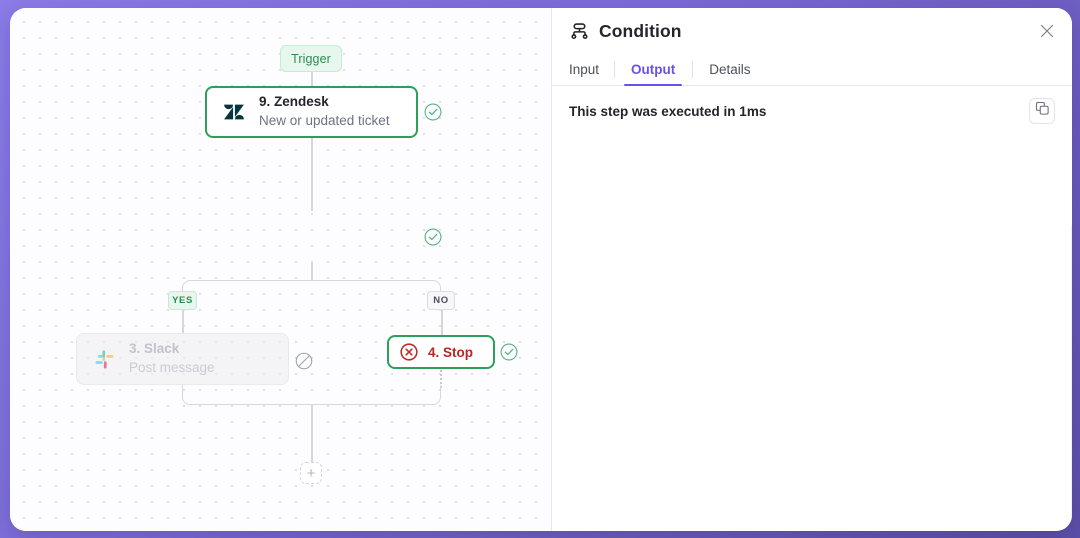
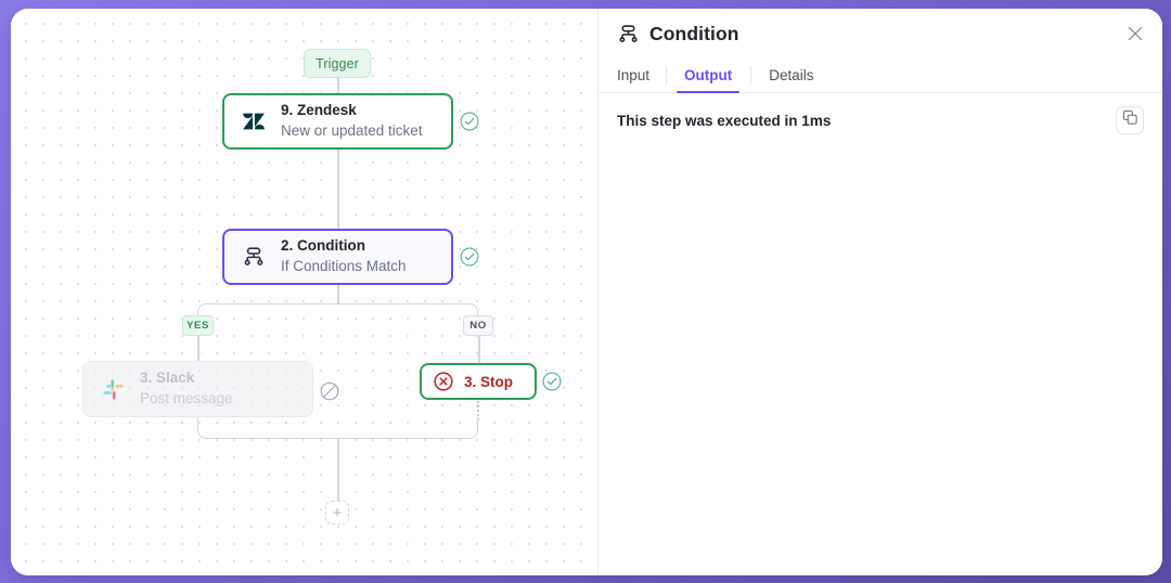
  Trigger
  9. Zendesk
  New or updated ticket
+ 2. Condition
+ If Conditions Match
  YES
  NO
  3. Slack
  Post message
- 4. Stop
+ 3. Stop
  +
  Condition
  Input
  Output
  Details
  This step was executed in 1ms
